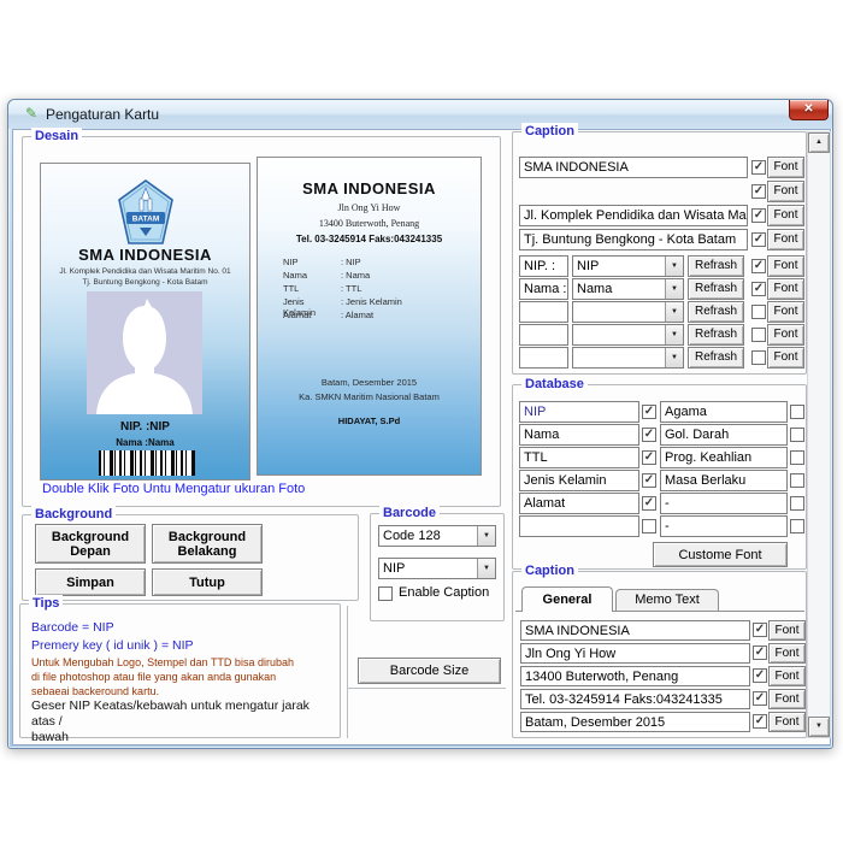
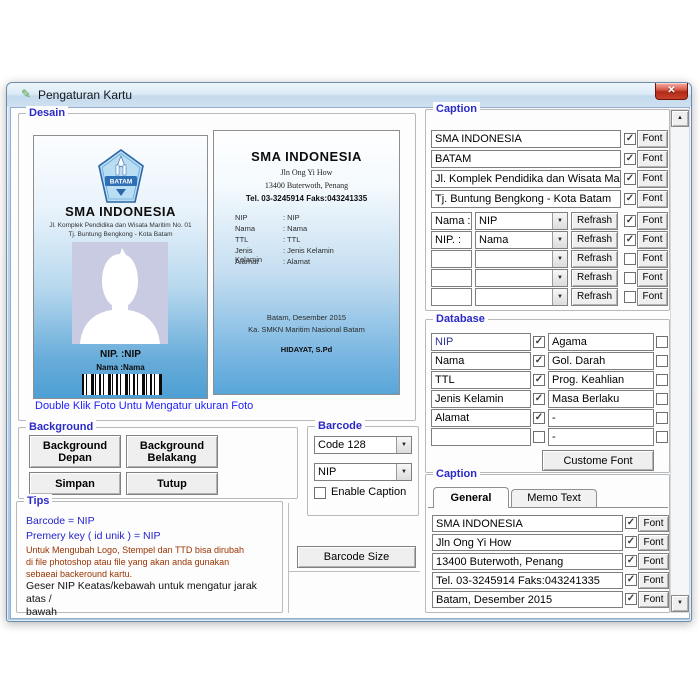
  ✎
  Pengaturan Kartu
  ✕
  Desain
  SMA INDONESIA
  NIP. :NIP
  Nama :Nama
  SMA INDONESIA
  Jln Ong Yi How
  13400 Buterwoth, Penang
  Tel. 03-3245914 Faks:043241335
  NIP
  : NIP
  Nama
  : Nama
  TTL
  : TTL
  Jenis Kelamin
  : Jenis Kelamin
  Alamat
  : Alamat
  Batam, Desember 2015
  Ka. SMKN Maritim Nasional Batam
  HIDAYAT, S.Pd
  Double Klik Foto Untu Mengatur ukuran Foto
  Caption
  SMA INDONESIA
  Font
+ BATAM
  Font
  Jl. Komplek Pendidika dan Wisata Ma
  Font
  Tj. Buntung Bengkong - Kota Batam
  Font
- NIP. :
+ Nama :
  NIP
  Refrash
  Font
- Nama :
+ NIP. :
  Nama
  Refrash
  Font
  Refrash
  Font
  Refrash
  Font
  Refrash
  Font
  Database
  NIP
  Agama
  Nama
  Gol. Darah
  TTL
  Prog. Keahlian
  Jenis Kelamin
  Masa Berlaku
  Alamat
  -
  -
  Custome Font
  Background
  Background Depan
  Background Belakang
  Simpan
  Tutup
  Barcode
  Code 128
  NIP
  Enable Caption
  Tips
  Barcode = NIP
  Premery key ( id unik ) = NIP
  Untuk Mengubah Logo, Stempel dan TTD bisa dirubah
  di file photoshop atau file yang akan anda gunakan
  sebaeai backeround kartu.
  Geser NIP Keatas/kebawah untuk mengatur jarak atas /
  bawah
  Barcode Size
  Caption
  General
  Memo Text
  SMA INDONESIA
  Font
  Jln Ong Yi How
  Font
  13400 Buterwoth, Penang
  Font
  Tel. 03-3245914 Faks:043241335
  Font
  Batam, Desember 2015
  Font
